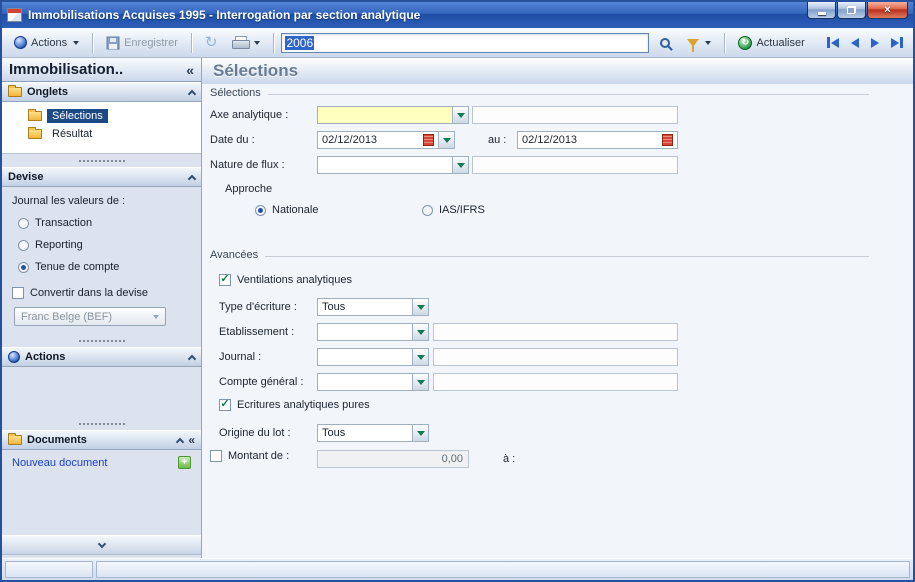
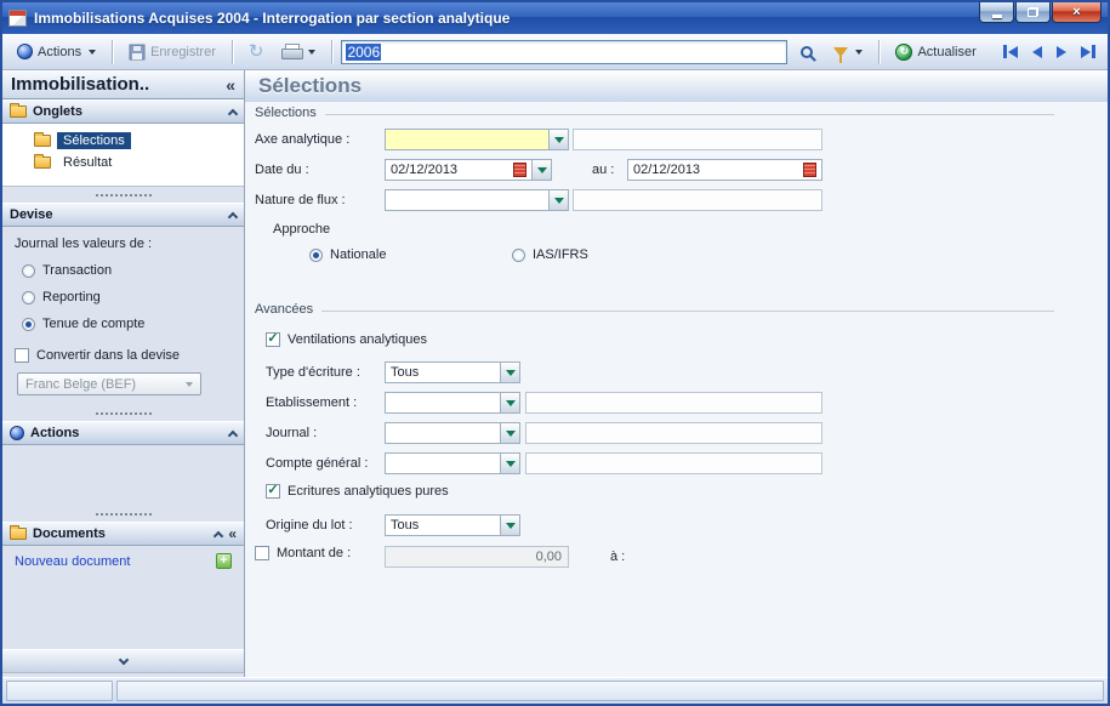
- Immobilisations Acquises 1995 - Interrogation par section analytique
+ Immobilisations Acquises 2004 - Interrogation par section analytique
  ×
  Actions
  Enregistrer
  ↻
  2006
  ↻
  Actualiser
  Immobilisation..
  «
  Onglets
  Sélections
  Résultat
  Devise
  Journal les valeurs de :
  Transaction
  Reporting
  Tenue de compte
  Convertir dans la devise
  Franc Belge (BEF)
  Actions
  Documents
  «
  Nouveau document
  +
  Sélections
  Sélections
  Axe analytique :
  Date du :
  02/12/2013
  au :
  02/12/2013
  Nature de flux :
  Approche
  Nationale
  IAS/IFRS
  Avancées
  Ventilations analytiques
  Type d'écriture :
  Tous
  Etablissement :
  Journal :
  Compte général :
  Ecritures analytiques pures
  Origine du lot :
  Tous
  Montant de :
  0,00
  à :
